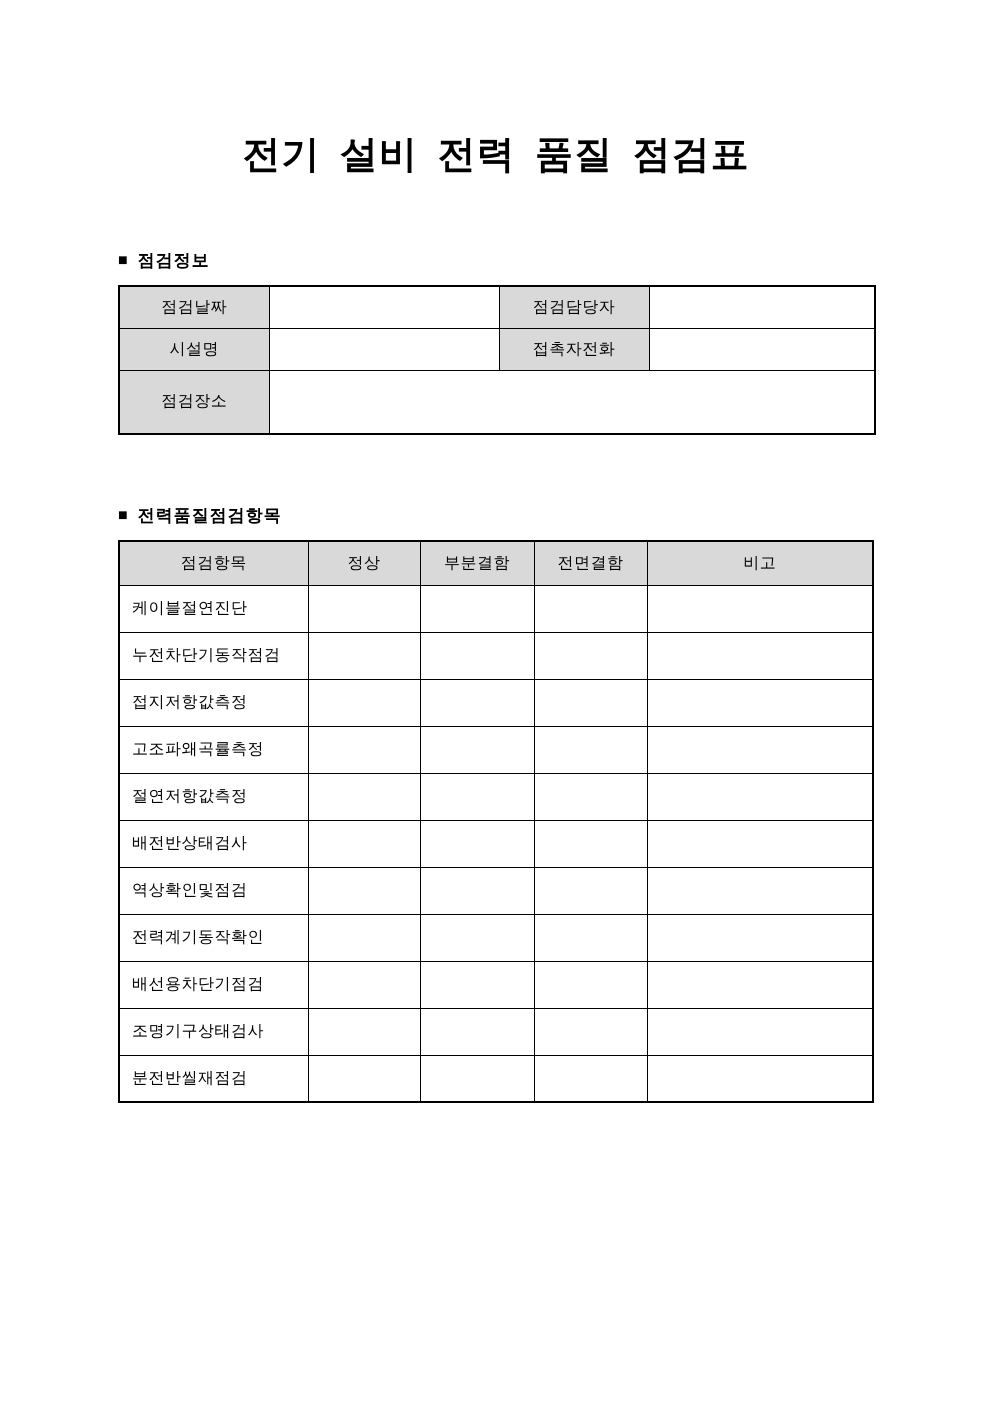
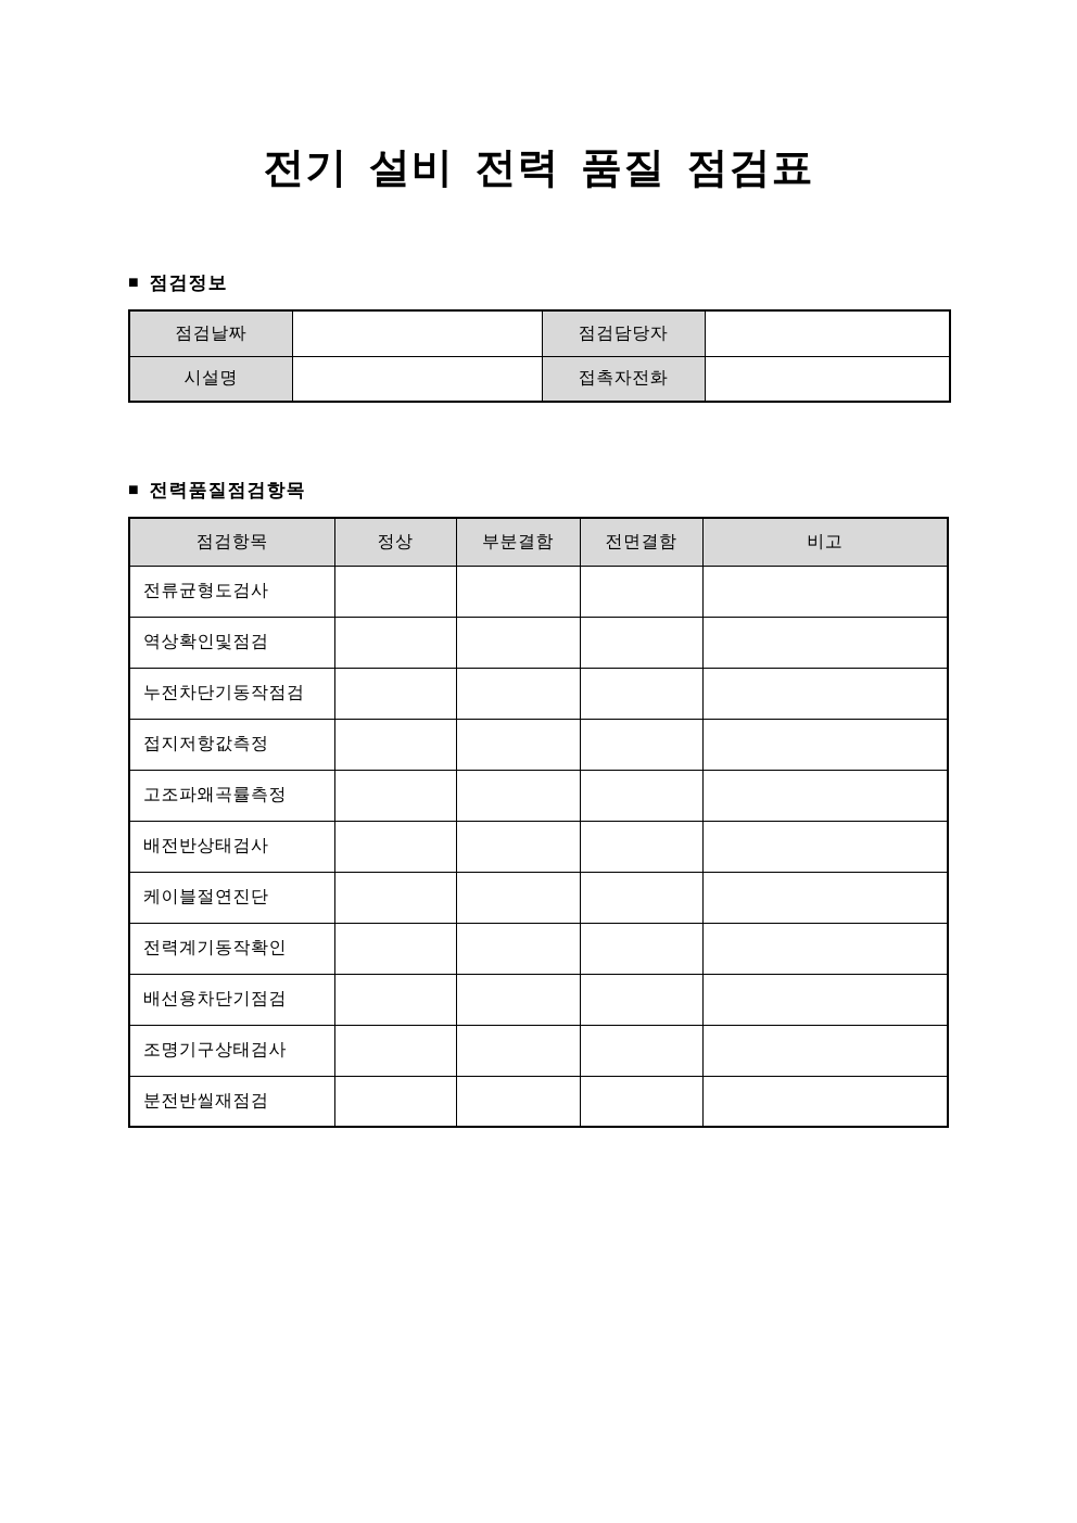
  전기 설비 전력 품질 점검표
  ■
  점검정보
  점검날짜		점검담당자
  시설명		접촉자전화
- 점검장소
  ■
  전력품질점검항목
  점검항목	정상	부분결함	전면결함	비고
+ 전류균형도검사
- 케이블절연진단
+ 역상확인및점검
  누전차단기동작점검
  접지저항값측정
  고조파왜곡률측정
- 절연저항값측정
  배전반상태검사
- 역상확인및점검
+ 케이블절연진단
  전력계기동작확인
  배선용차단기점검
  조명기구상태검사
  분전반씰재점검
